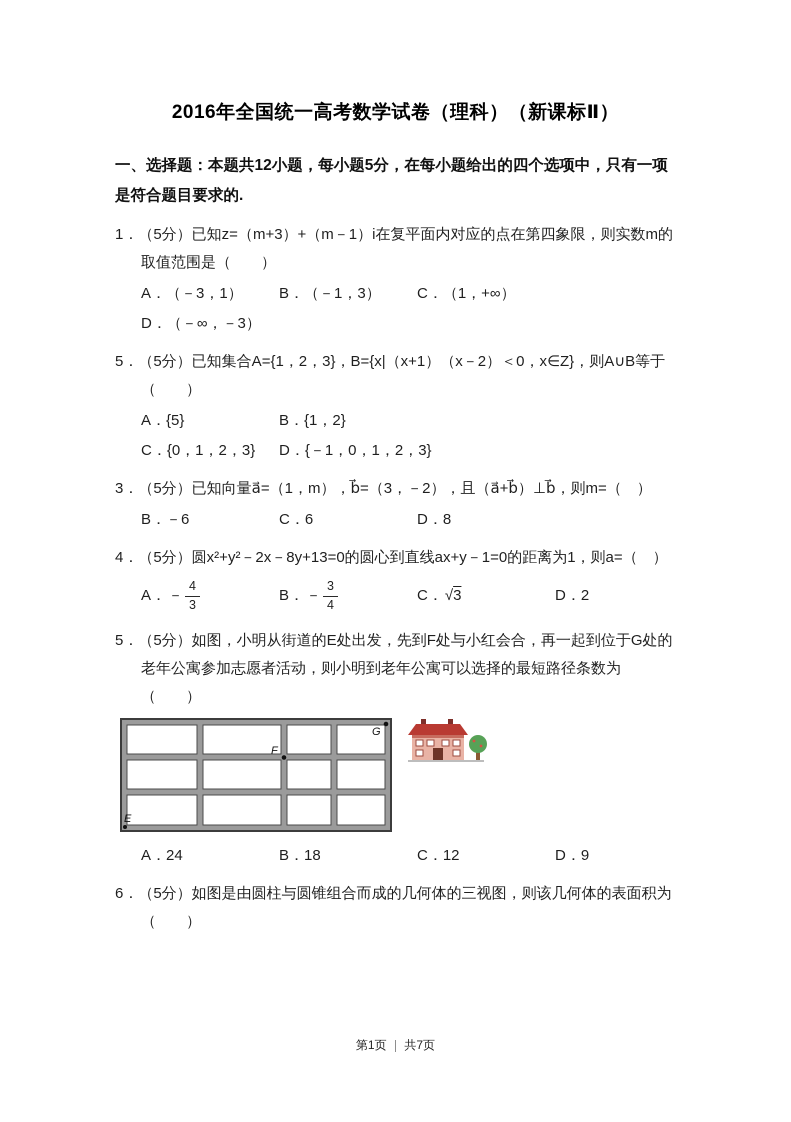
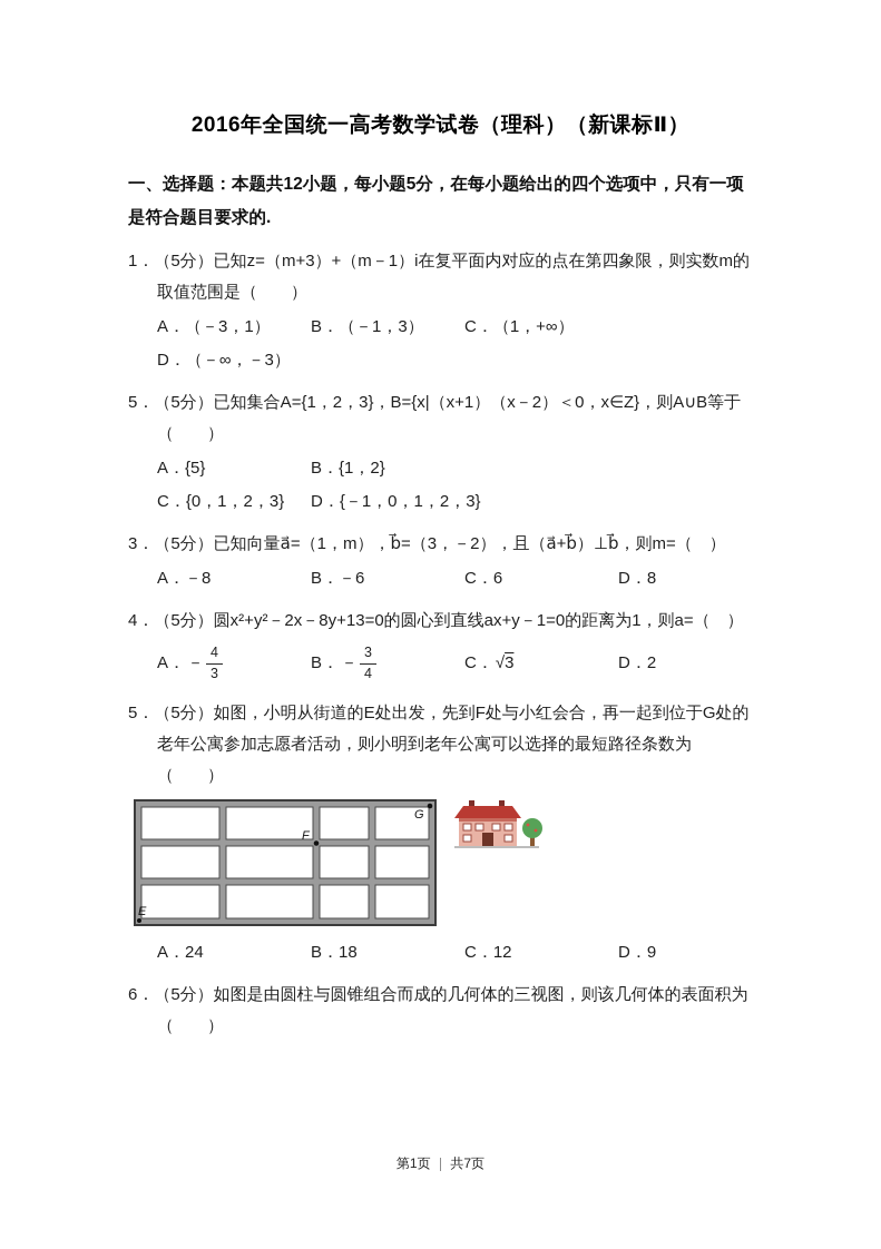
  2016年全国统一高考数学试卷（理科）（新课标Ⅱ）
  一、选择题：本题共12小题，每小题5分，在每小题给出的四个选项中，只有一项是符合题目要求的.
  1．（5分）已知z=（m+3）+（m－1）i在复平面内对应的点在第四象限，则实数m的取值范围是（ ）
  A．（－3，1）
  B．（－1，3）
  C．（1，+∞）
  D．（－∞，－3）
  5．（5分）已知集合A={1，2，3}，B={x|（x+1）（x－2）＜0，x∈Z}，则A∪B等于（ ）
  A．{5}
  B．{1，2}
  C．{0，1，2，3}
  D．{－1，0，1，2，3}
  3．（5分）已知向量a⃗=（1，m），b⃗=（3，－2），且（a⃗+b⃗）⊥b⃗，则m=（ ）
+ A．－8
  B．－6
  C．6
  D．8
  4．（5分）圆x²+y²－2x－8y+13=0的圆心到直线ax+y－1=0的距离为1，则a=（ ）
  A．
  －
  4
  3
  B．
  －
  3
  4
  C．
  √
  3
  D．
  2
  5．（5分）如图，小明从街道的E处出发，先到F处与小红会合，再一起到位于G处的老年公寓参加志愿者活动，则小明到老年公寓可以选择的最短路径条数为（ ）
  F
  G
  E
  A．24
  B．18
  C．12
  D．9
  6．（5分）如图是由圆柱与圆锥组合而成的几何体的三视图，则该几何体的表面积为（ ）
  第1页 ｜ 共7页
